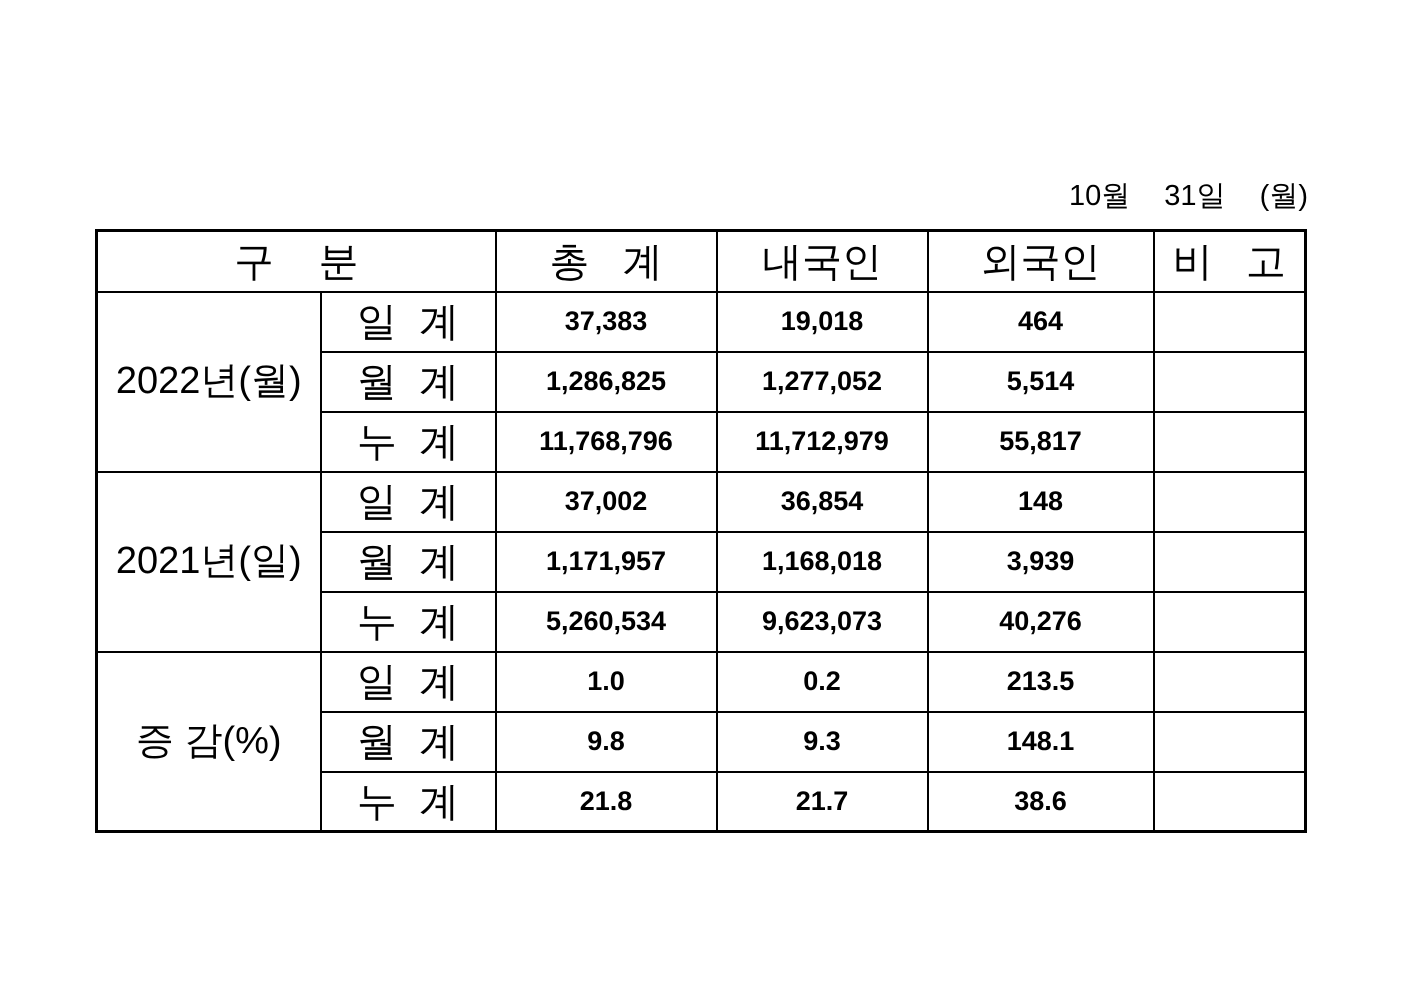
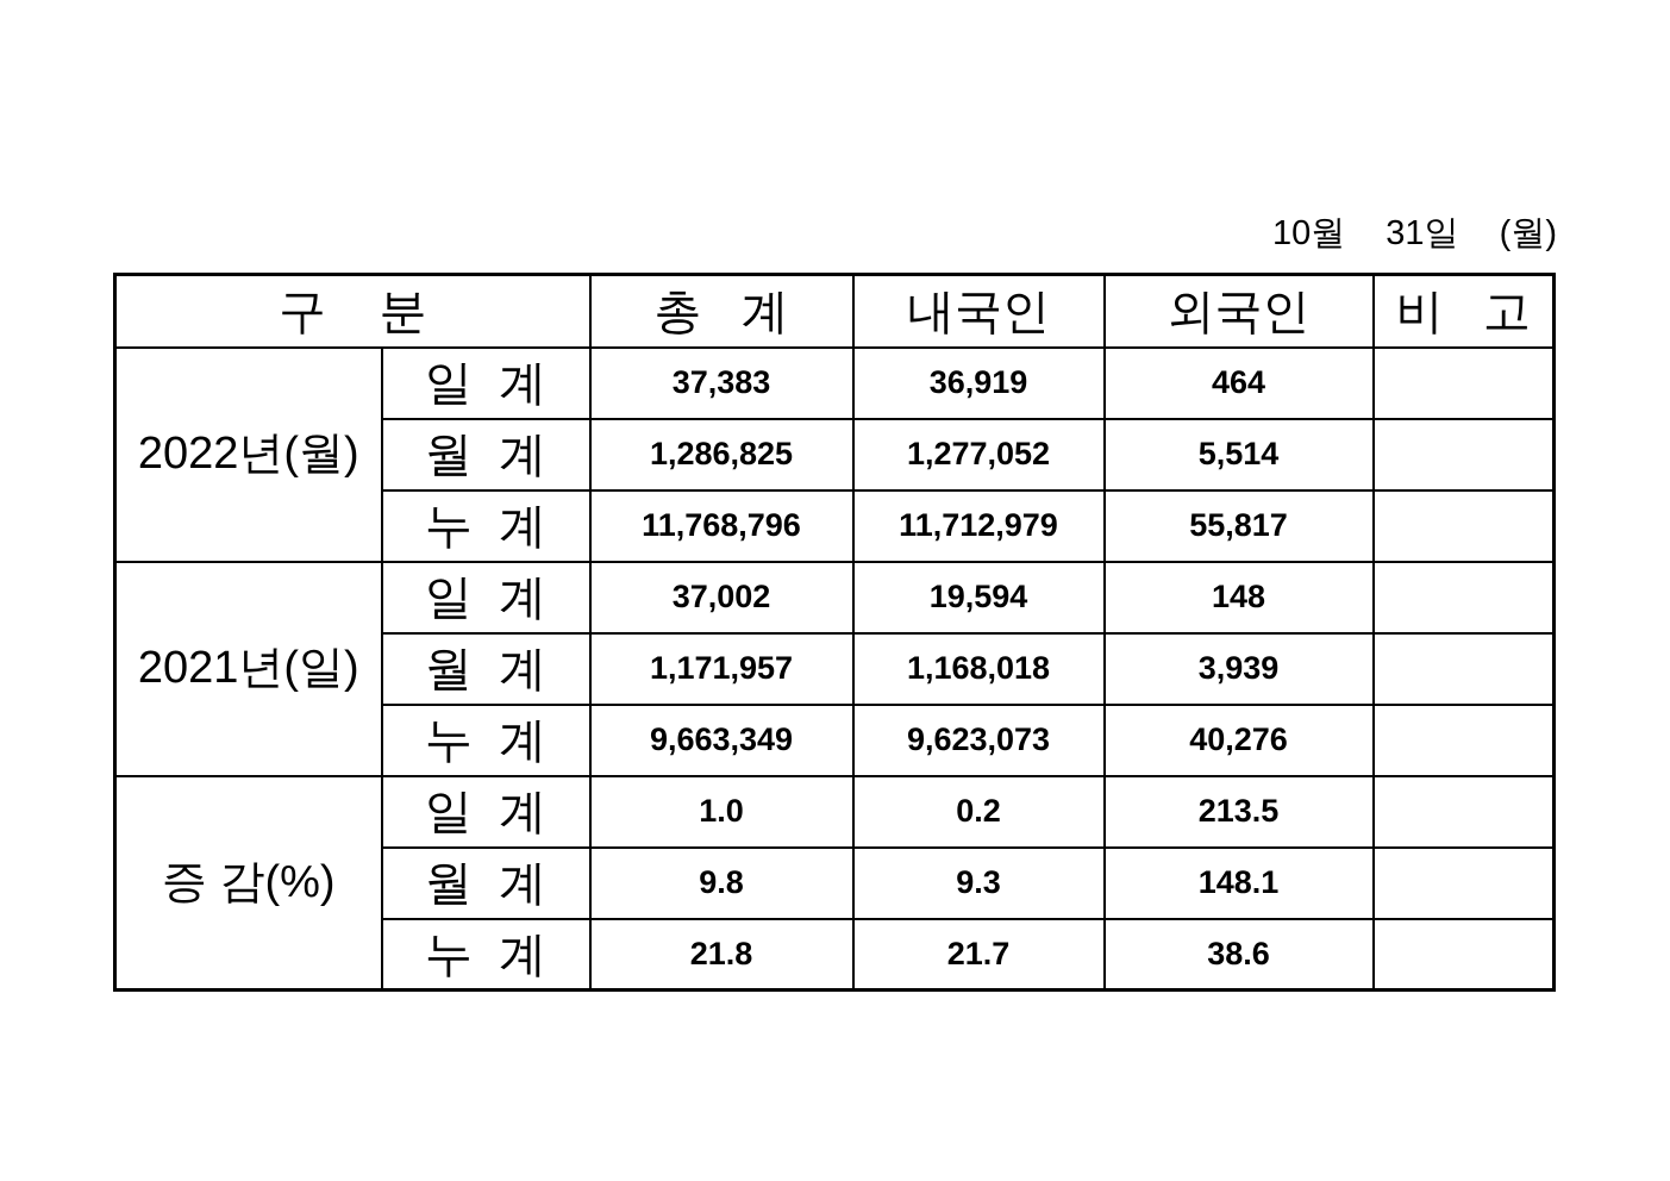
  10월 31일 (월)
  구 분	총 계	내국인	외국인	비 고
- 2022년(월)	일 계	37,383	19,018	464
+ 2022년(월)	일 계	37,383	36,919	464
  월 계	1,286,825	1,277,052	5,514
  누 계	11,768,796	11,712,979	55,817
- 2021년(일)	일 계	37,002	36,854	148
+ 2021년(일)	일 계	37,002	19,594	148
  월 계	1,171,957	1,168,018	3,939
- 누 계	5,260,534	9,623,073	40,276
+ 누 계	9,663,349	9,623,073	40,276
  증 감(%)	일 계	1.0	0.2	213.5
  월 계	9.8	9.3	148.1
  누 계	21.8	21.7	38.6
